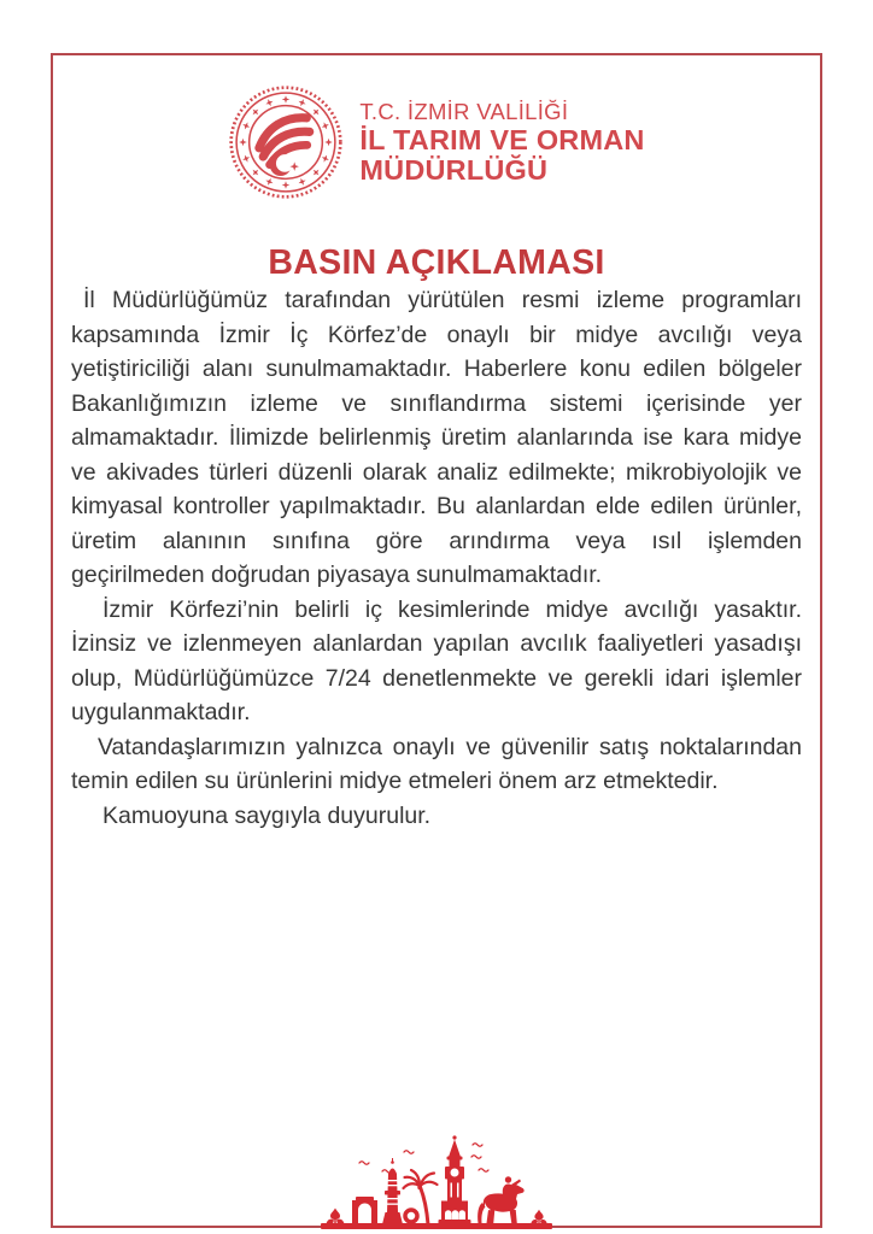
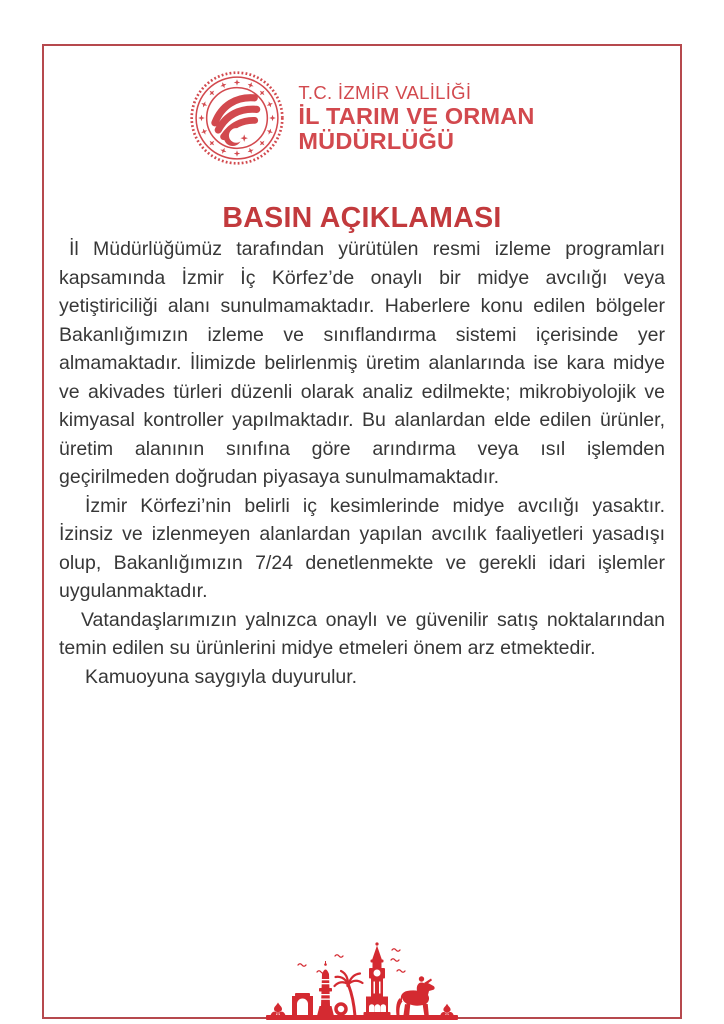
  T.C. İZMİR VALİLİĞİ
  İL TARIM VE ORMAN
  MÜDÜRLÜĞÜ
  BASIN AÇIKLAMASI
  İl Müdürlüğümüz tarafından yürütülen resmi izleme programları kapsamında İzmir İç Körfez’de onaylı bir midye avcılığı veya yetiştiriciliği alanı sunulmamaktadır. Haberlere konu edilen bölgeler Bakanlığımızın izleme ve sınıflandırma sistemi içerisinde yer almamaktadır. İlimizde belirlenmiş üretim alanlarında ise kara midye ve akivades türleri düzenli olarak analiz edilmekte; mikrobiyolojik ve kimyasal kontroller yapılmaktadır. Bu alanlardan elde edilen ürünler, üretim alanının sınıfına göre arındırma veya ısıl işlemden geçirilmeden doğrudan piyasaya sunulmamaktadır.
- İzmir Körfezi’nin belirli iç kesimlerinde midye avcılığı yasaktır. İzinsiz ve izlenmeyen alanlardan yapılan avcılık faaliyetleri yasadışı olup, Müdürlüğümüzce 7/24 denetlenmekte ve gerekli idari işlemler uygulanmaktadır.
+ İzmir Körfezi’nin belirli iç kesimlerinde midye avcılığı yasaktır. İzinsiz ve izlenmeyen alanlardan yapılan avcılık faaliyetleri yasadışı olup, Bakanlığımızın 7/24 denetlenmekte ve gerekli idari işlemler uygulanmaktadır.
  Vatandaşlarımızın yalnızca onaylı ve güvenilir satış noktalarından temin edilen su ürünlerini midye etmeleri önem arz etmektedir.
  Kamuoyuna saygıyla duyurulur.
